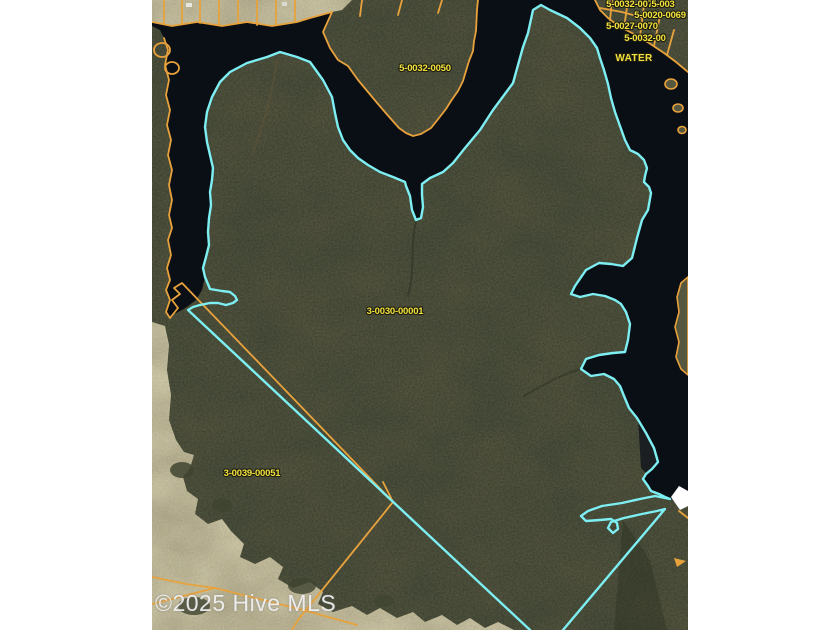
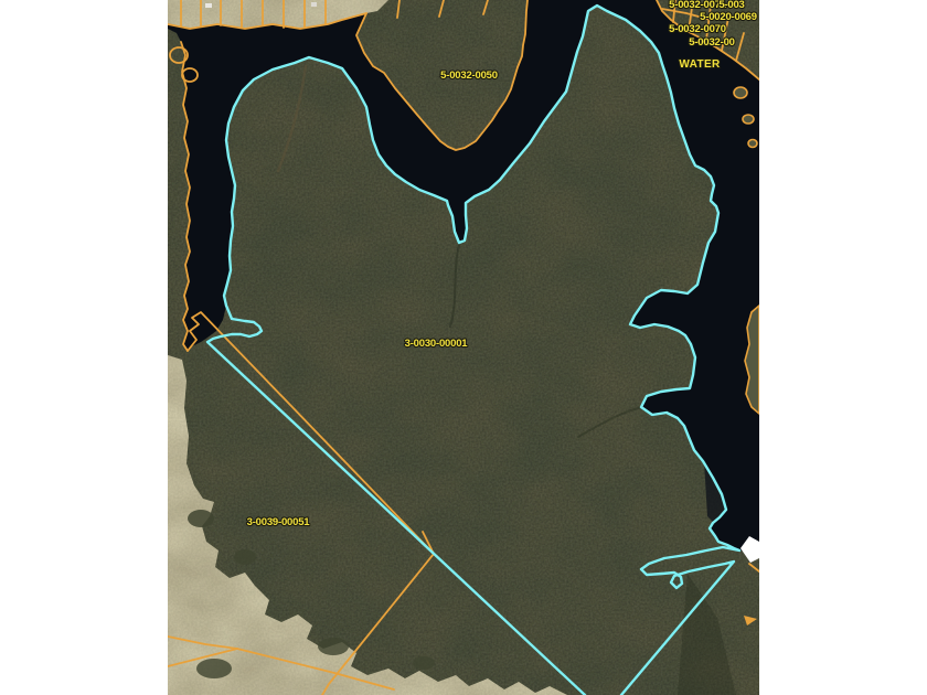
  5-0032-0050
  3-0030-00001
  3-0039-00051
  5-0032-0071
  5-003
  5-0020-0069
- 5-0027-0070
+ 5-0032-0070
  5-0032-00
  WATER
- ©2025 Hive MLS
